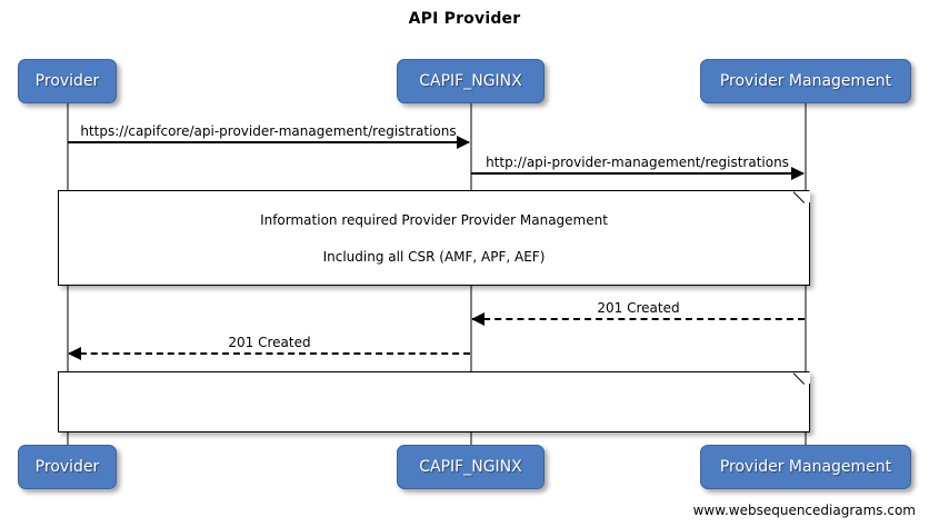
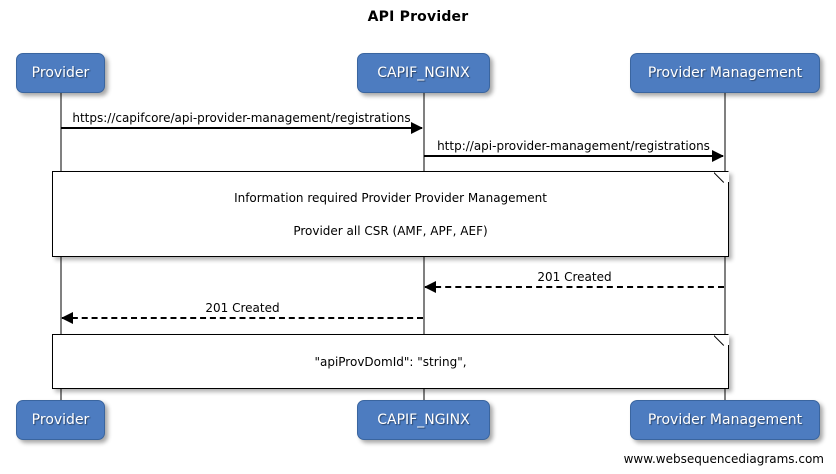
  API Provider
  Provider
  CAPIF_NGINX
  Provider Management
  https://capifcore/api-provider-management/registrations
  http://api-provider-management/registrations
  Information required Provider Provider Management
- Including all CSR (AMF, APF, AEF)
+ Provider all CSR (AMF, APF, AEF)
  201 Created
  201 Created
+ "apiProvDomId": "string",
  Provider
  CAPIF_NGINX
  Provider Management
  www.websequencediagrams.com
